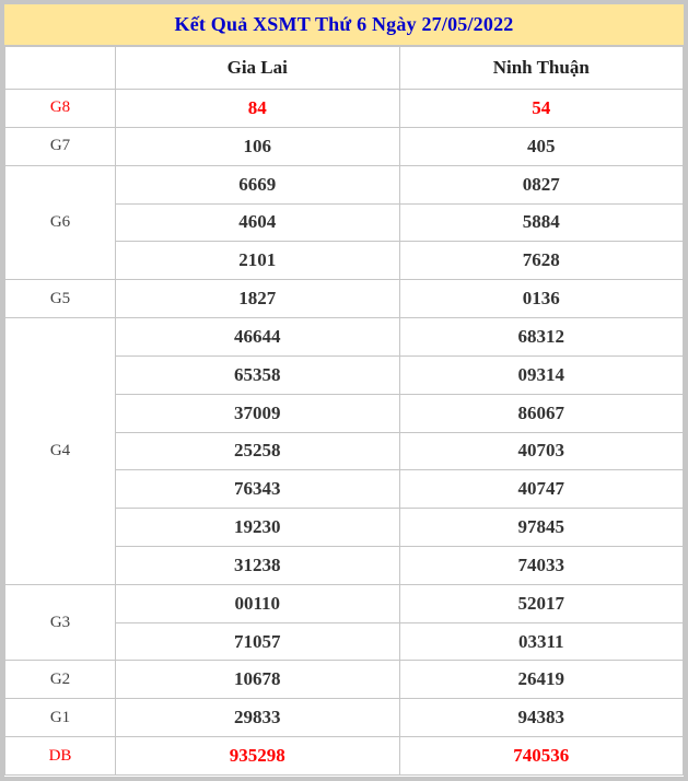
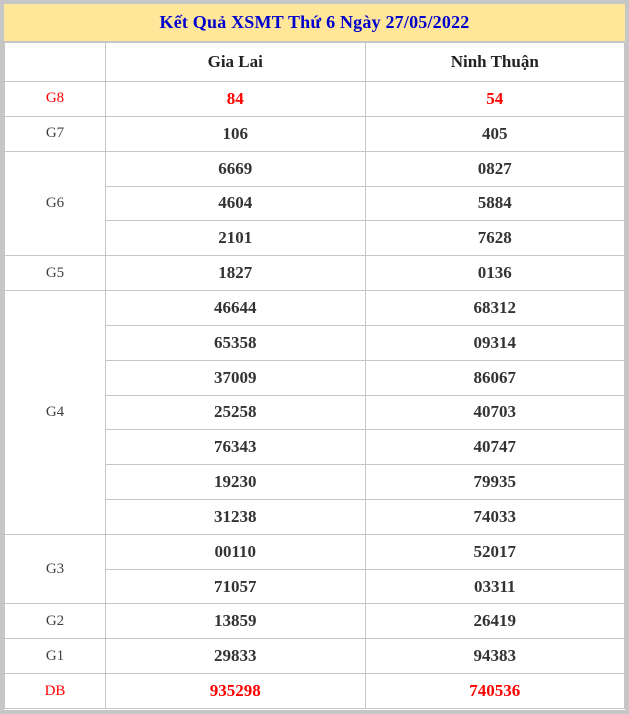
  Kết Quả XSMT Thứ 6 Ngày 27/05/2022
  	Gia Lai	Ninh Thuận
  G8	84	54
  G7	106	405
  G6	6669	0827
  4604	5884
  2101	7628
  G5	1827	0136
  G4	46644	68312
  65358	09314
  37009	86067
  25258	40703
  76343	40747
- 19230	97845
+ 19230	79935
  31238	74033
  G3	00110	52017
  71057	03311
- G2	10678	26419
+ G2	13859	26419
  G1	29833	94383
  DB	935298	740536
